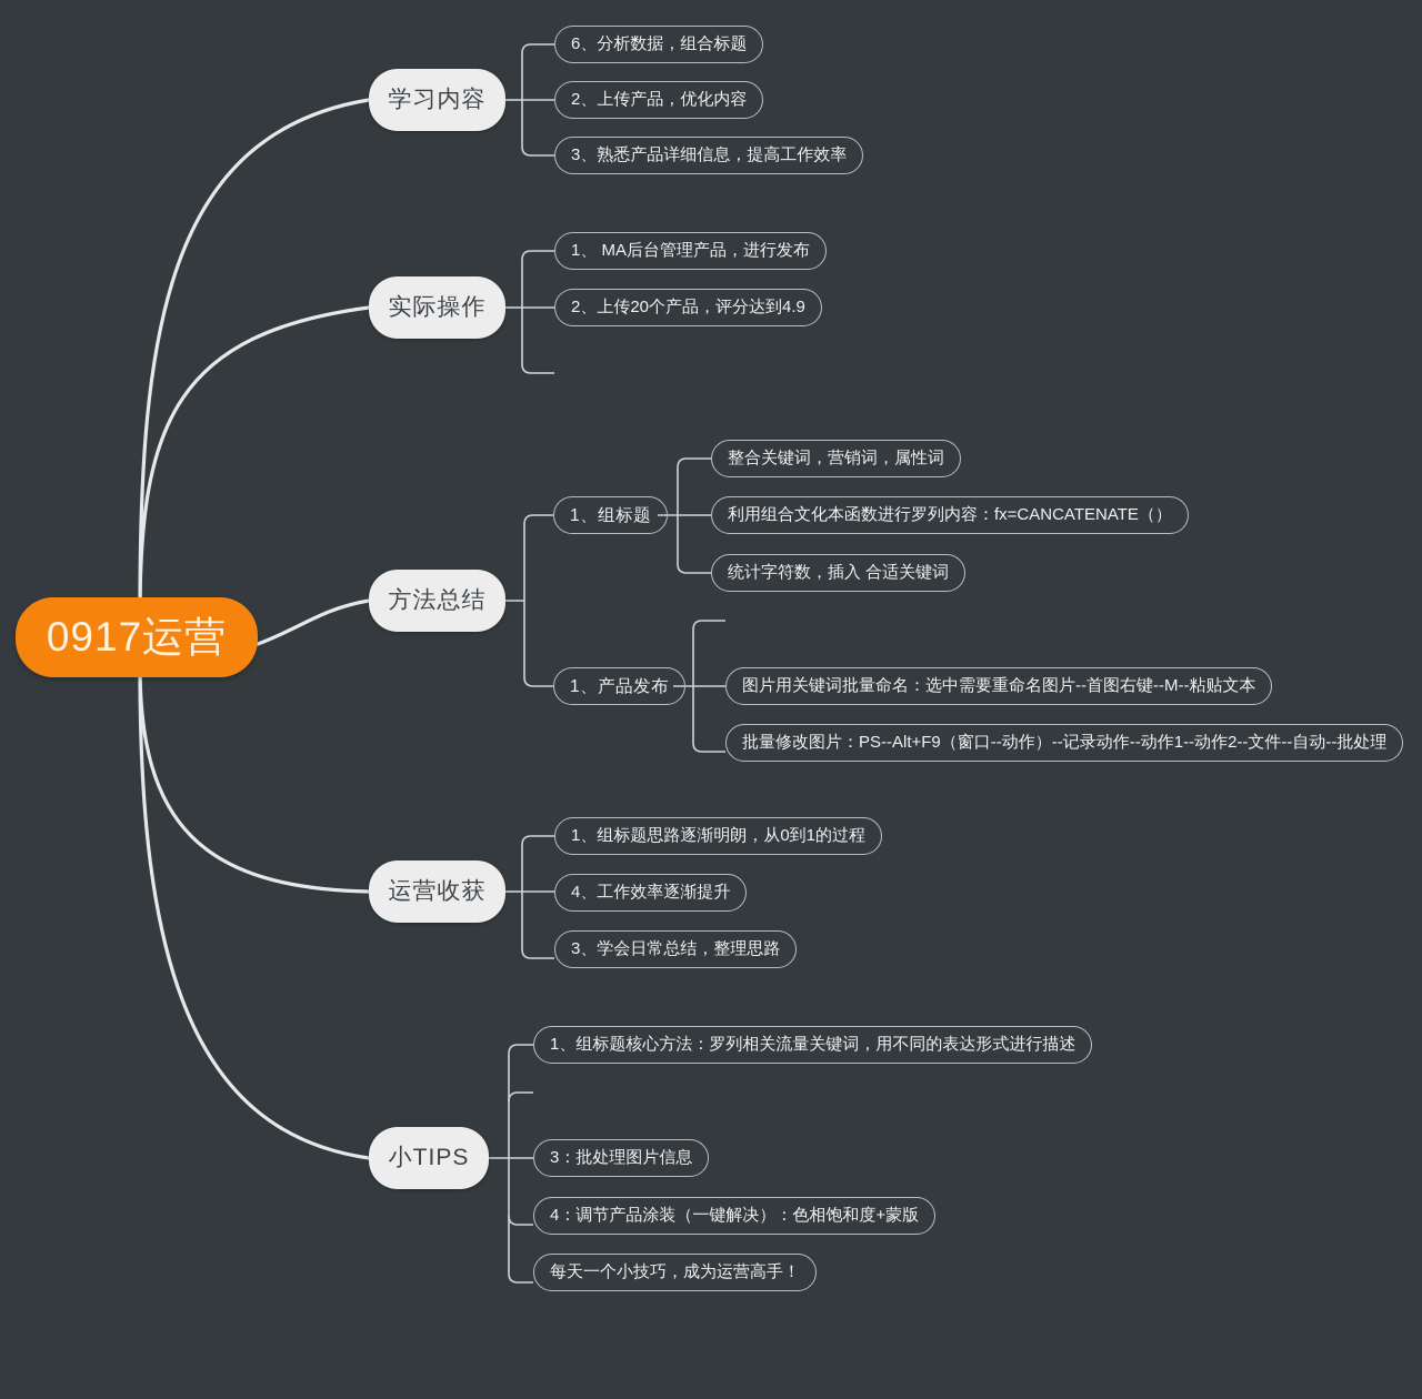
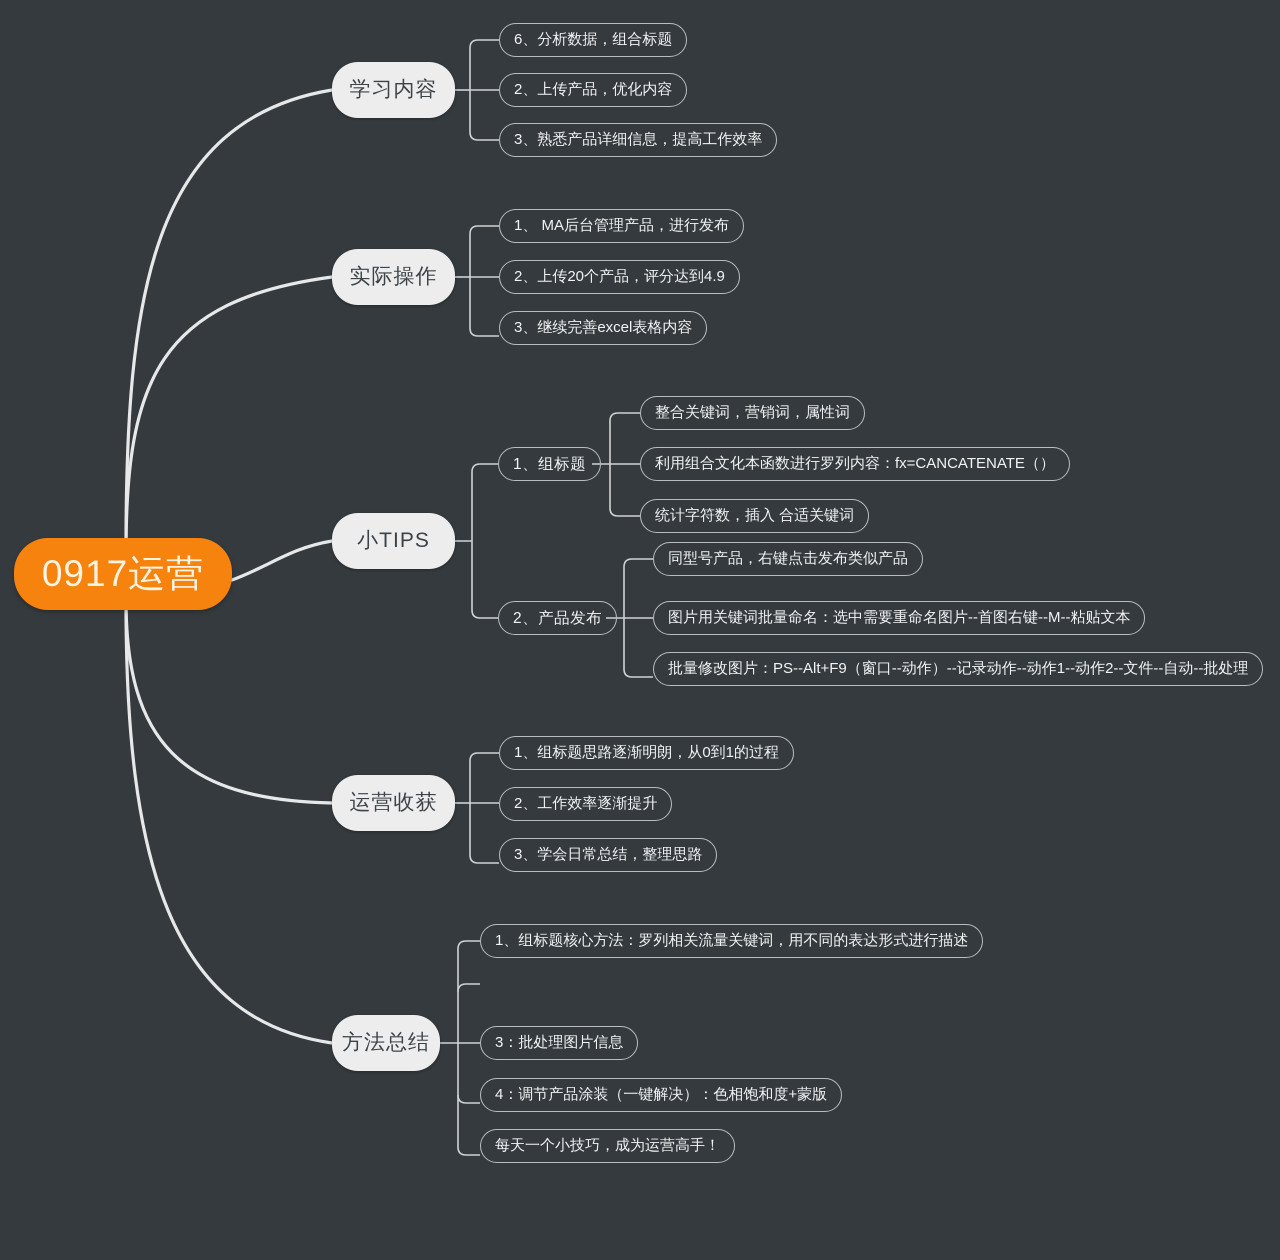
  0917运营
  学习内容
  6、分析数据，组合标题
  2、上传产品，优化内容
  3、熟悉产品详细信息，提高工作效率
  实际操作
  1、 MA后台管理产品，进行发布
  2、上传20个产品，评分达到4.9
+ 3、继续完善excel表格内容
- 方法总结
+ 小TIPS
  1、组标题
  整合关键词，营销词，属性词
  利用组合文化本函数进行罗列内容：fx=CANCATENATE（）
  统计字符数，插入 合适关键词
- 1、产品发布
+ 2、产品发布
+ 同型号产品，右键点击发布类似产品
  图片用关键词批量命名：选中需要重命名图片--首图右键--M--粘贴文本
  批量修改图片：PS--Alt+F9（窗口--动作）--记录动作--动作1--动作2--文件--自动--批处理
  运营收获
  1、组标题思路逐渐明朗，从0到1的过程
- 4、工作效率逐渐提升
+ 2、工作效率逐渐提升
  3、学会日常总结，整理思路
- 小TIPS
+ 方法总结
  1、组标题核心方法：罗列相关流量关键词，用不同的表达形式进行描述
  3：批处理图片信息
  4：调节产品涂装（一键解决）：色相饱和度+蒙版
  每天一个小技巧，成为运营高手！
